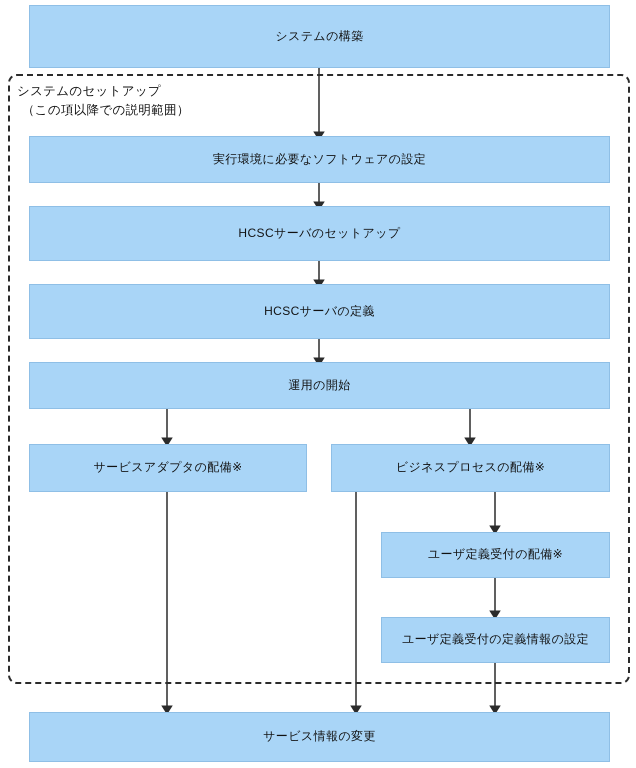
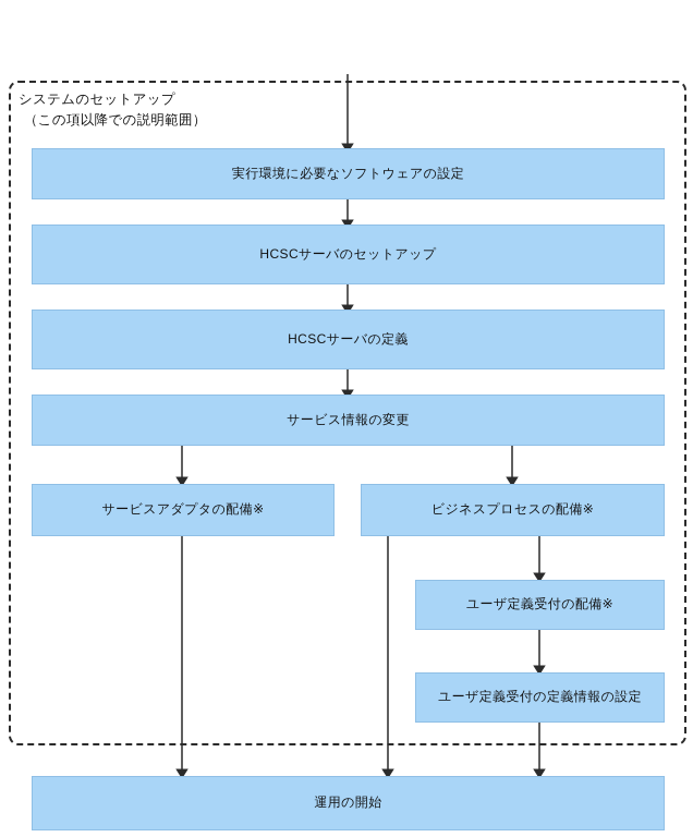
  システムのセットアップ
  （この項以降での説明範囲）
- システムの構築
  実行環境に必要なソフトウェアの設定
  HCSCサーバのセットアップ
  HCSCサーバの定義
- 運用の開始
+ サービス情報の変更
  サービスアダプタの配備※
  ビジネスプロセスの配備※
  ユーザ定義受付の配備※
  ユーザ定義受付の定義情報の設定
- サービス情報の変更
+ 運用の開始
